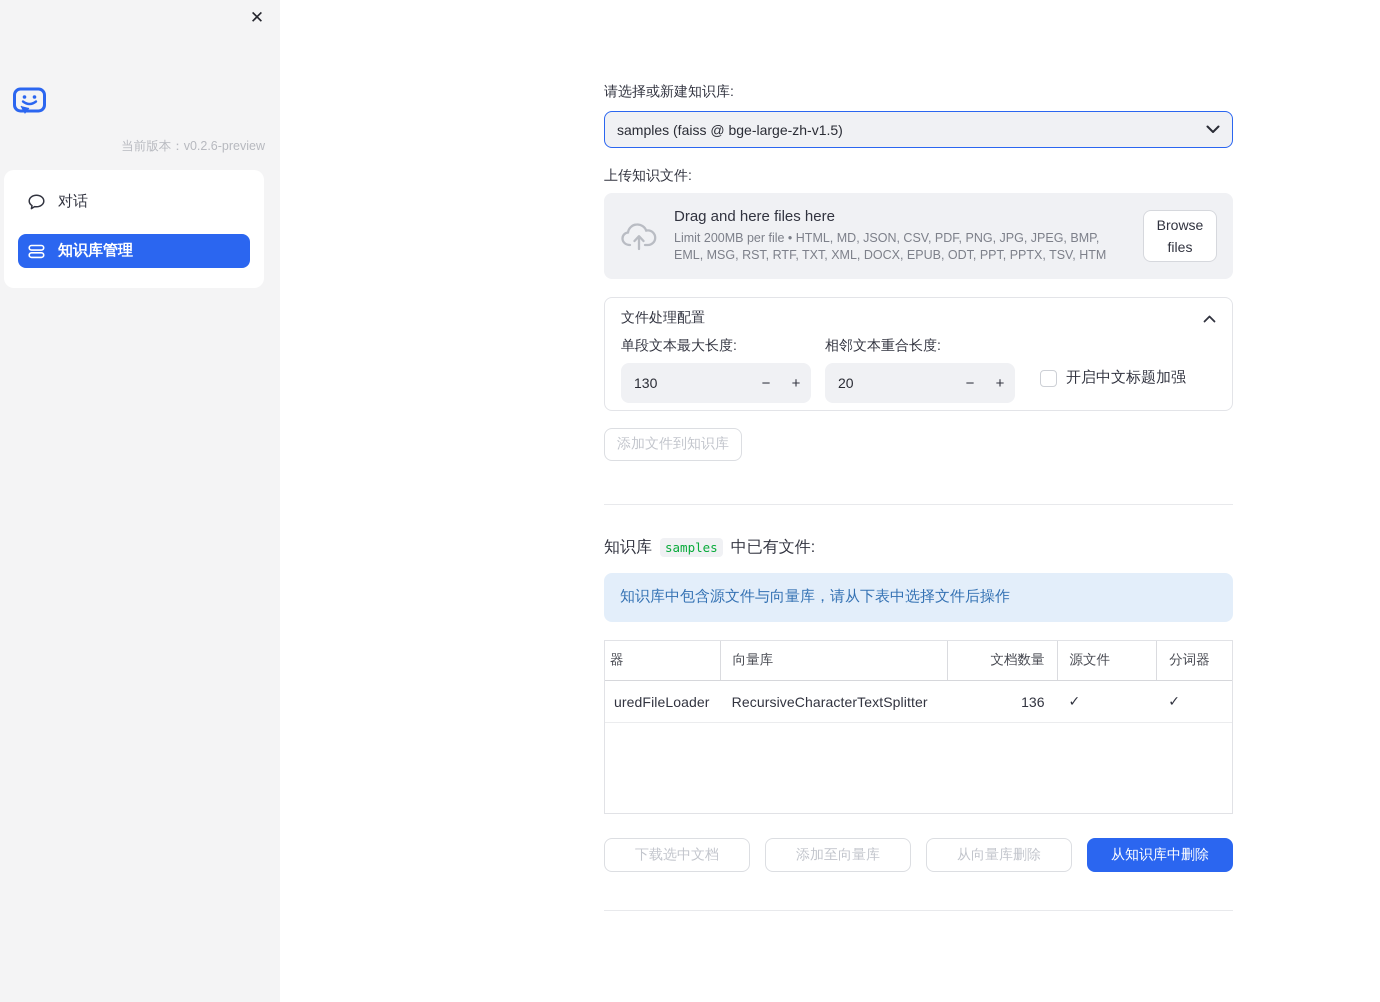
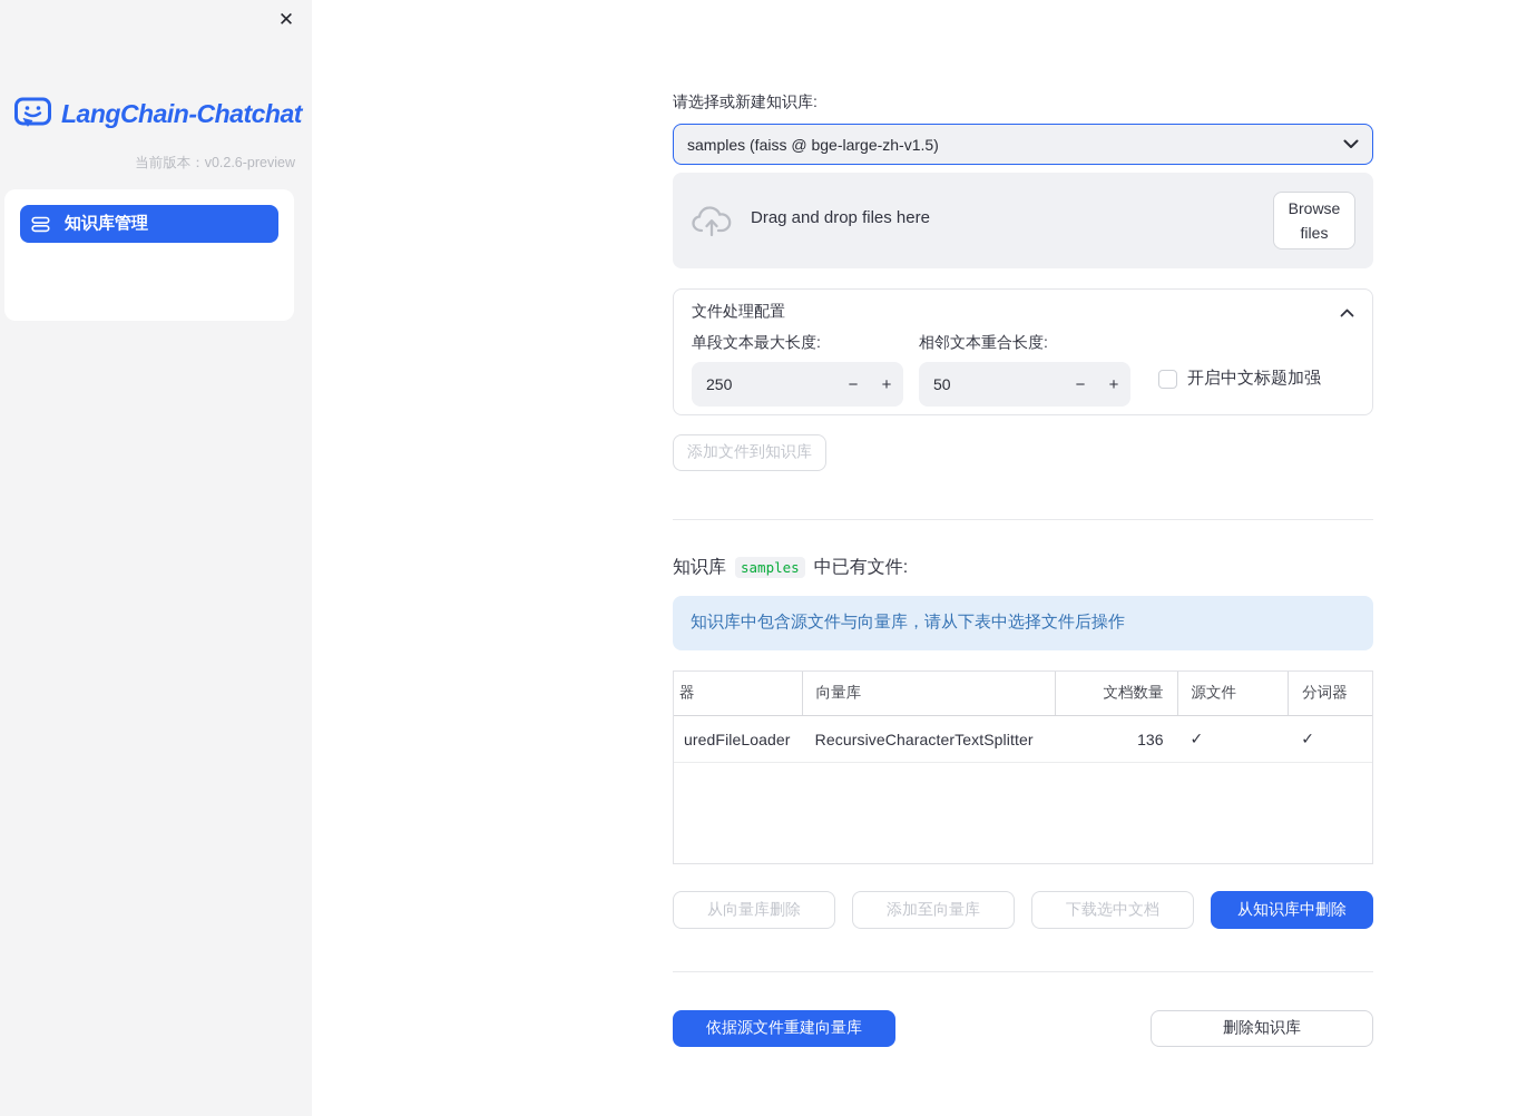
  ✕
+ LangChain-Chatchat
  当前版本：v0.2.6-preview
- 对话
  知识库管理
  请选择或新建知识库:
  samples (faiss @ bge-large-zh-v1.5)
- 上传知识文件:
- Drag and here files here
+ Drag and drop files here
- Limit 200MB per file • HTML, MD, JSON, CSV, PDF, PNG, JPG, JPEG, BMP, EML, MSG, RST, RTF, TXT, XML, DOCX, EPUB, ODT, PPT, PPTX, TSV, HTM
  Browse files
  文件处理配置
  单段文本最大长度:
- 130
+ 250
  −
  +
  相邻文本重合长度:
- 20
+ 50
  −
  +
  开启中文标题加强
  添加文件到知识库
  知识库
  samples
  中已有文件:
  知识库中包含源文件与向量库，请从下表中选择文件后操作
  器
  向量库
  文档数量
  源文件
  分词器
  uredFileLoader
  RecursiveCharacterTextSplitter
  136
  ✓
  ✓
- 下载选中文档
+ 从向量库删除
  添加至向量库
- 从向量库删除
+ 下载选中文档
  从知识库中删除
+ 依据源文件重建向量库
+ 删除知识库
